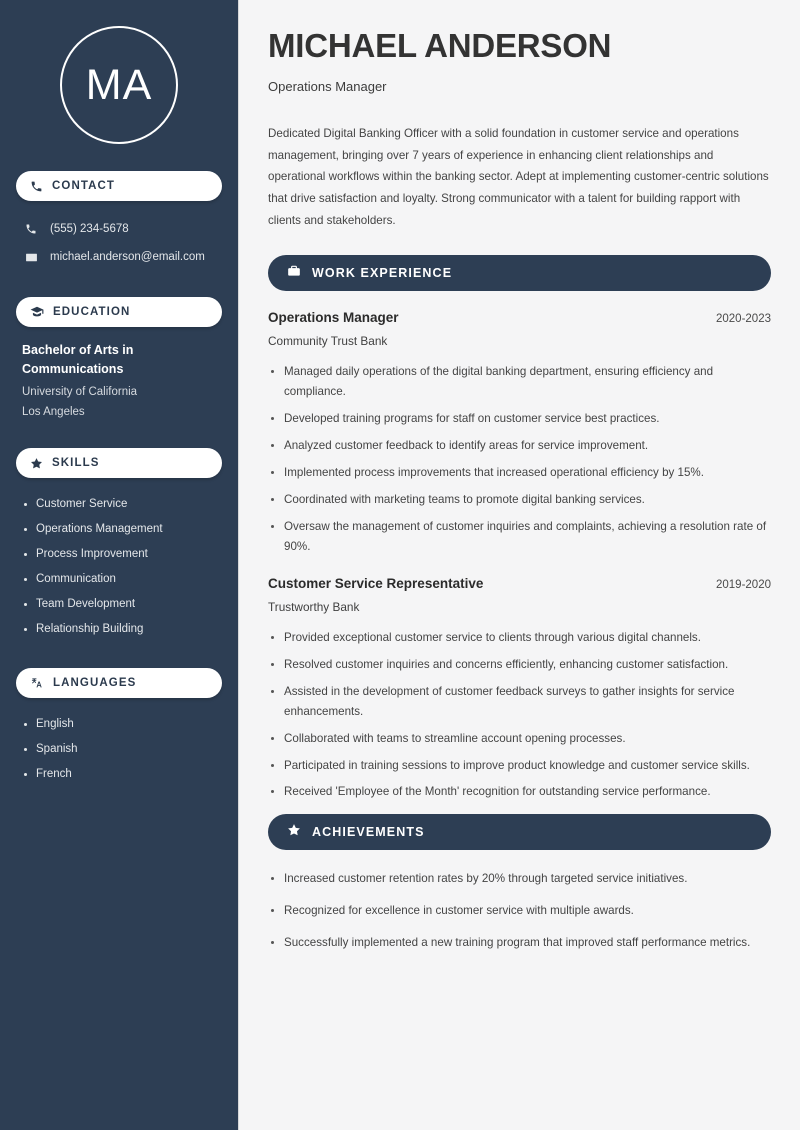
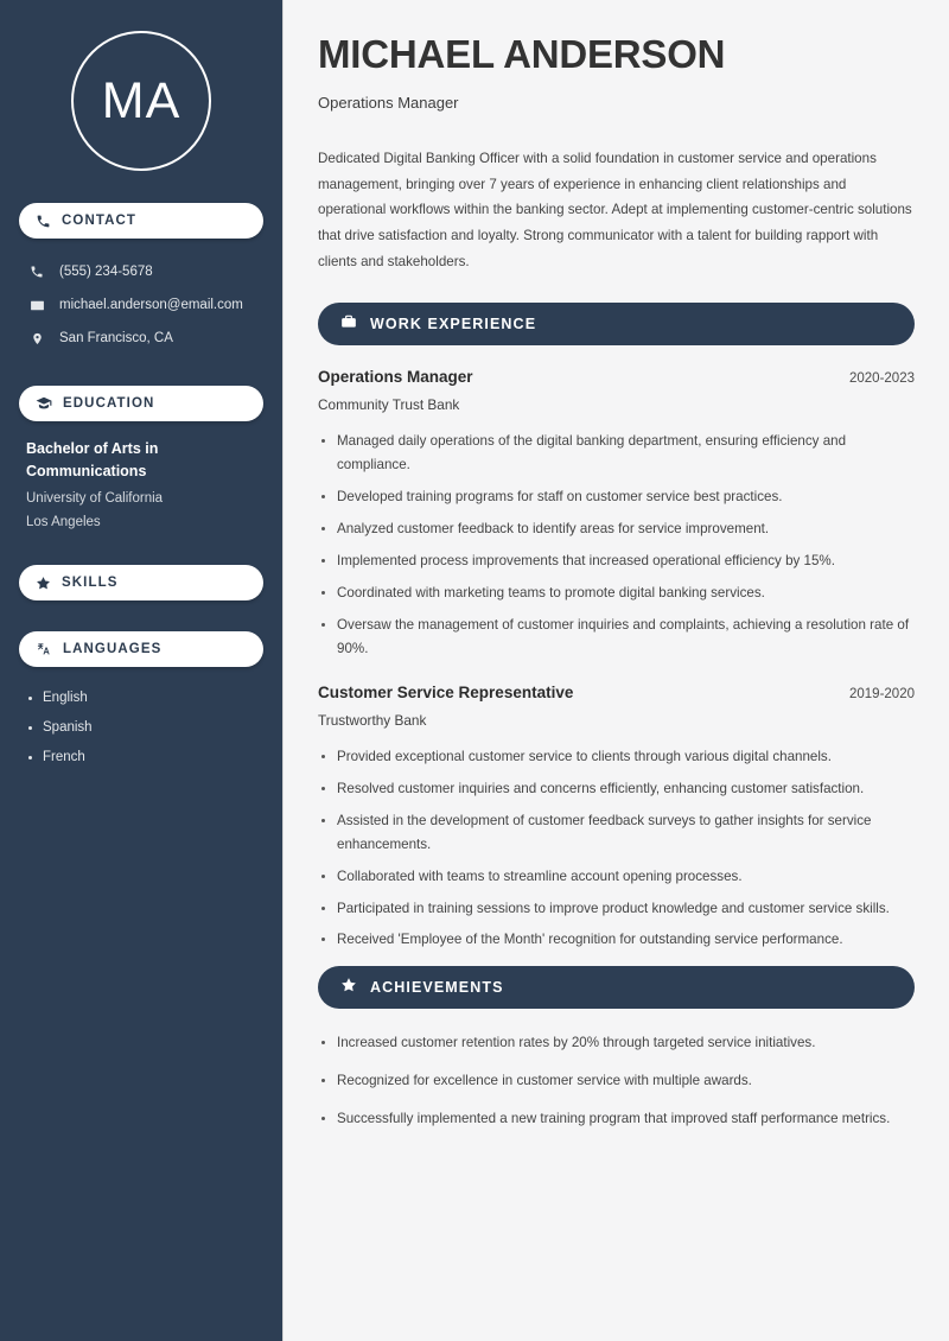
  MA
  CONTACT
  (555) 234-5678
  michael.anderson@email.com
+ San Francisco, CA
  EDUCATION
  Bachelor of Arts in Communications
  University of California
  Los Angeles
  SKILLS
- Customer Service
- Operations Management
- Process Improvement
- Communication
- Team Development
- Relationship Building
  LANGUAGES
  English
  Spanish
  French
  MICHAEL ANDERSON
  Operations Manager
  Dedicated Digital Banking Officer with a solid foundation in customer service and operations management, bringing over 7 years of experience in enhancing client relationships and operational workflows within the banking sector. Adept at implementing customer-centric solutions that drive satisfaction and loyalty. Strong communicator with a talent for building rapport with clients and stakeholders.
  WORK EXPERIENCE
  Operations Manager
  2020-2023
  Community Trust Bank
  Managed daily operations of the digital banking department, ensuring efficiency and compliance.
  Developed training programs for staff on customer service best practices.
  Analyzed customer feedback to identify areas for service improvement.
  Implemented process improvements that increased operational efficiency by 15%.
  Coordinated with marketing teams to promote digital banking services.
  Oversaw the management of customer inquiries and complaints, achieving a resolution rate of 90%.
  Customer Service Representative
  2019-2020
  Trustworthy Bank
  Provided exceptional customer service to clients through various digital channels.
  Resolved customer inquiries and concerns efficiently, enhancing customer satisfaction.
  Assisted in the development of customer feedback surveys to gather insights for service enhancements.
  Collaborated with teams to streamline account opening processes.
  Participated in training sessions to improve product knowledge and customer service skills.
  Received 'Employee of the Month' recognition for outstanding service performance.
  ACHIEVEMENTS
  Increased customer retention rates by 20% through targeted service initiatives.
  Recognized for excellence in customer service with multiple awards.
  Successfully implemented a new training program that improved staff performance metrics.
